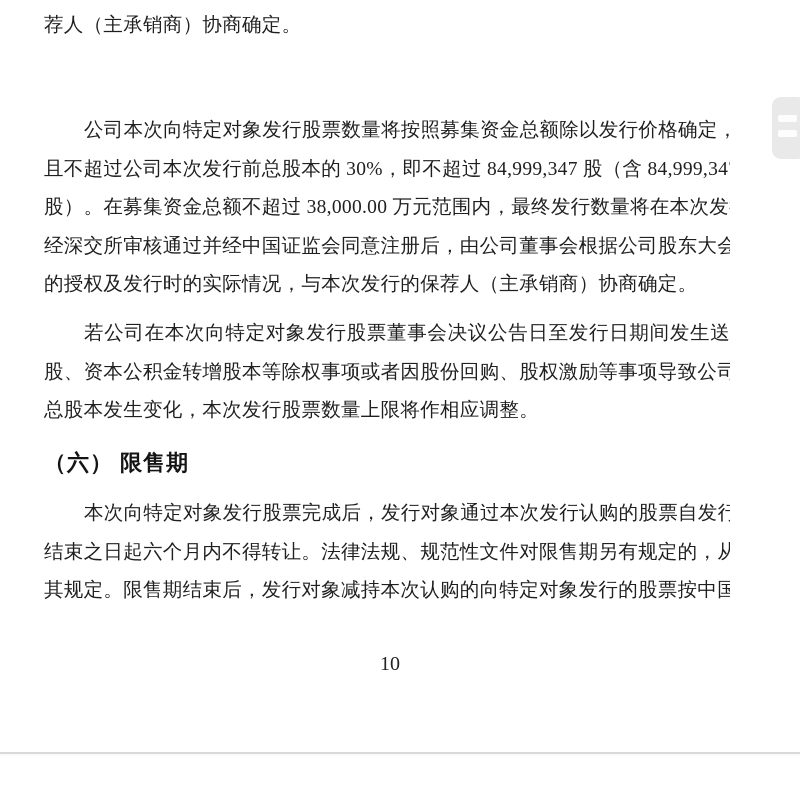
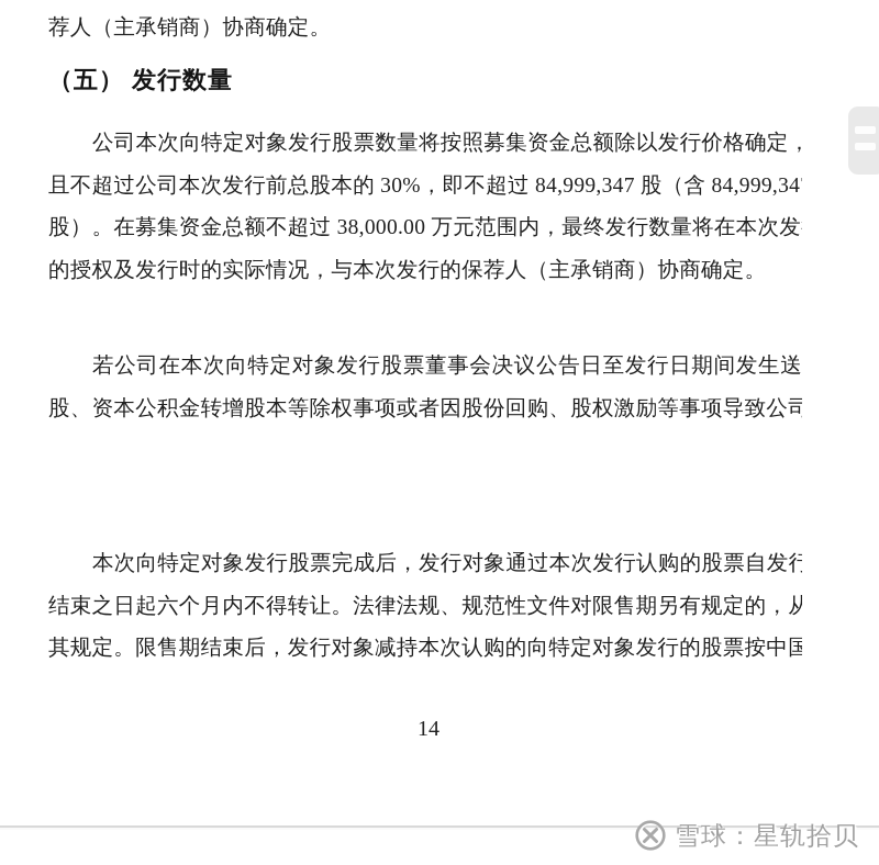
  荐人（主承销商）协商确定。
+ （五） 发行数量
  公司本次向特定对象发行股票数量将按照募集资金总额除以发行价格确定，
  且不超过公司本次发行前总股本的 30%，即不超过 84,999,347 股（含 84,999,34
  股）。在募集资金总额不超过 38,000.00 万元范围内，最终发行数量将在本次发
- 经深交所审核通过并经中国证监会同意注册后，由公司董事会根据公司股东大会
  的授权及发行时的实际情况，与本次发行的保荐人（主承销商）协商确定。
  若公司在本次向特定对象发行股票董事会决议公告日至发行日期间发生送
  股、资本公积金转增股本等除权事项或者因股份回购、股权激励等事项导致公司
- 总股本发生变化，本次发行股票数量上限将作相应调整。
- （六） 限售期
  本次向特定对象发行股票完成后，发行对象通过本次发行认购的股票自发行
  结束之日起六个月内不得转让。法律法规、规范性文件对限售期另有规定的，从
  其规定。限售期结束后，发行对象减持本次认购的向特定对象发行的股票按中国
- 10
+ 14
+ 雪球：星轨拾贝
